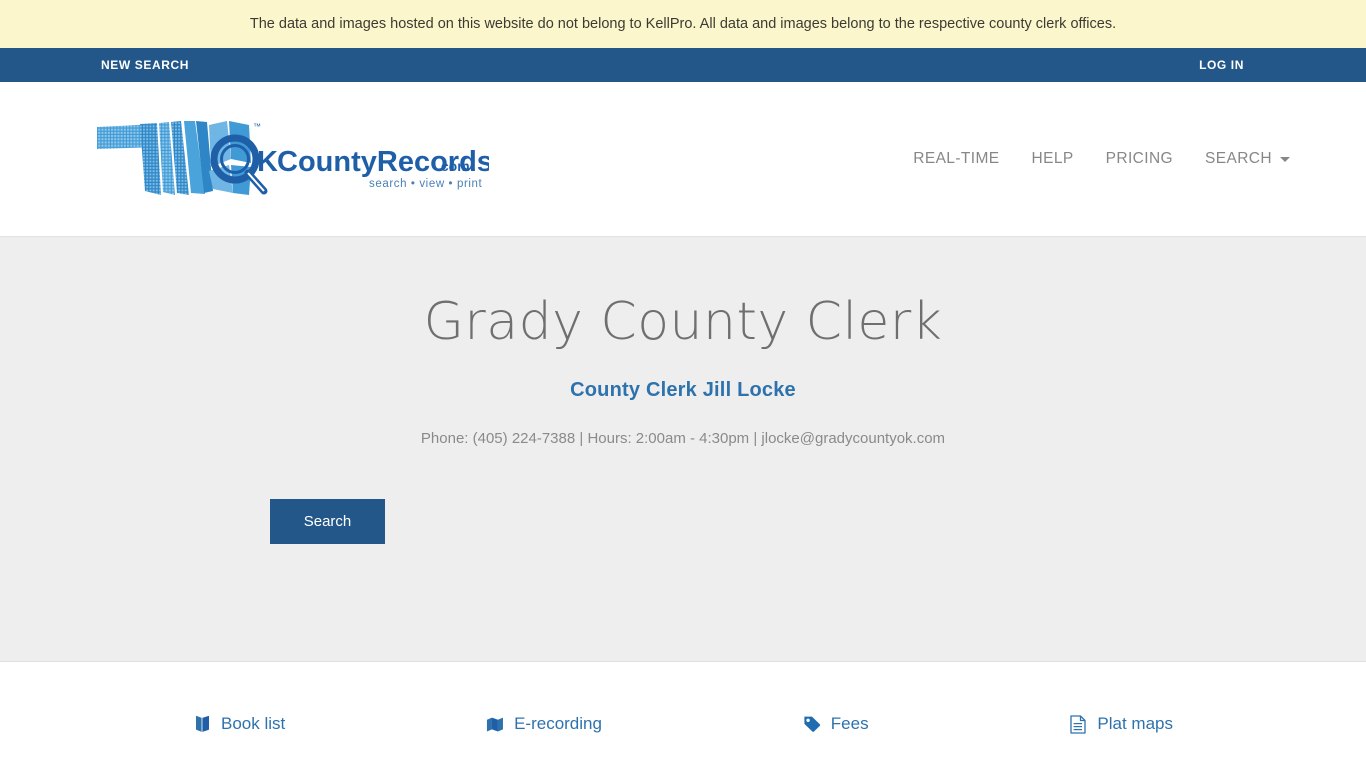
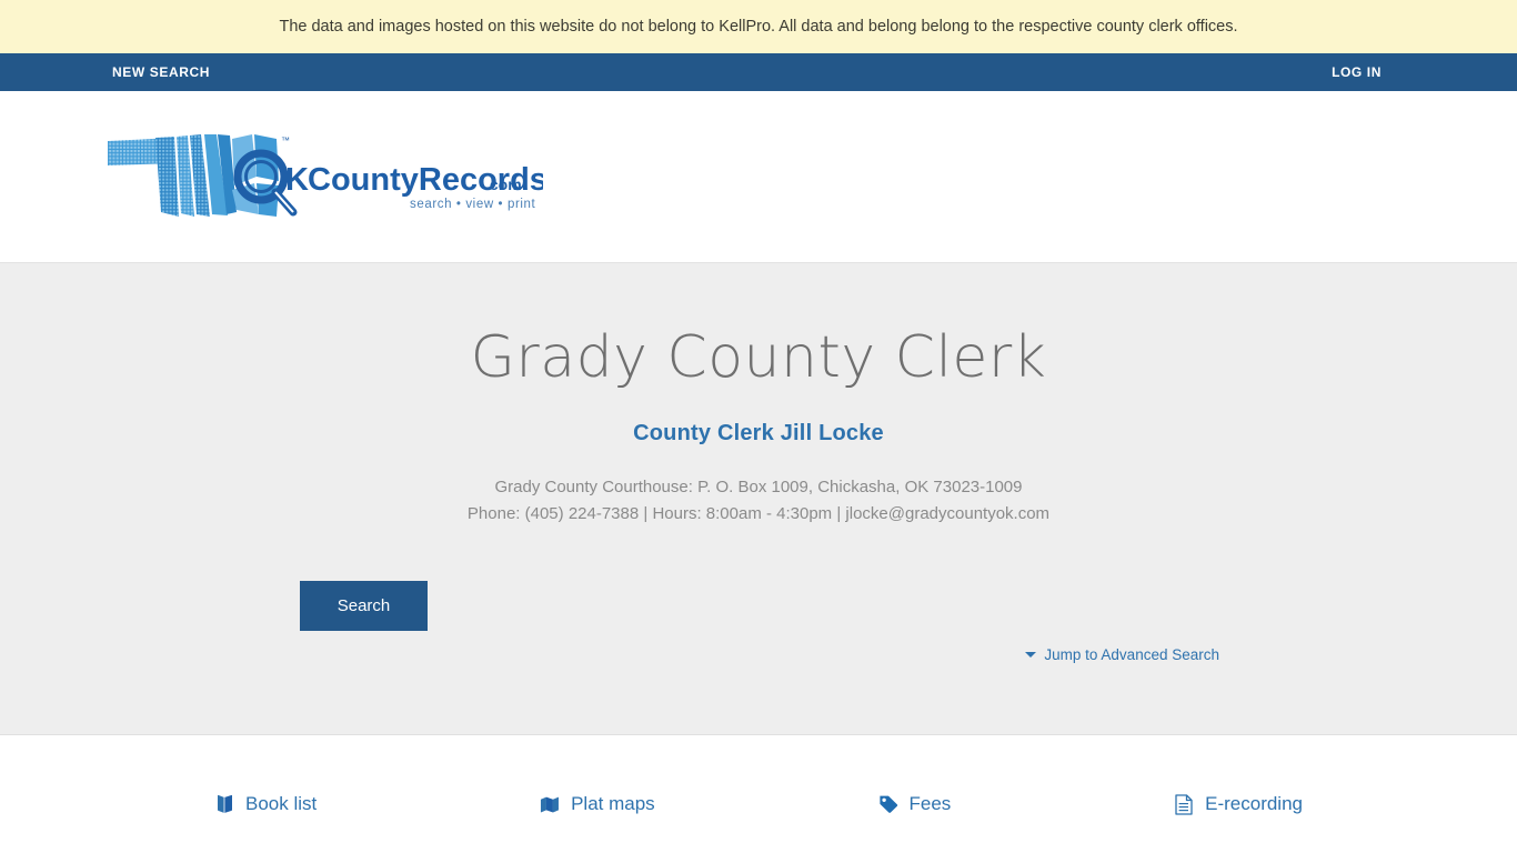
- The data and images hosted on this website do not belong to KellPro. All data and images belong to the respective county clerk offices.
+ The data and images hosted on this website do not belong to KellPro. All data and belong belong to the respective county clerk offices.
  NEW SEARCH
  LOG IN
  ™
  K
  CountyRecords
  .com
  search • view • print
- REAL-TIME
- HELP
- PRICING
- SEARCH
  Grady County Clerk
  County Clerk Jill Locke
+ Grady County Courthouse: P. O. Box 1009, Chickasha, OK 73023-1009
- Phone: (405) 224-7388 | Hours: 2:00am - 4:30pm | jlocke@gradycountyok.com
+ Phone: (405) 224-7388 | Hours: 8:00am - 4:30pm | jlocke@gradycountyok.com
  Search
+ Jump to Advanced Search
  Book list
- E-recording
+ Plat maps
  Fees
- Plat maps
+ E-recording
